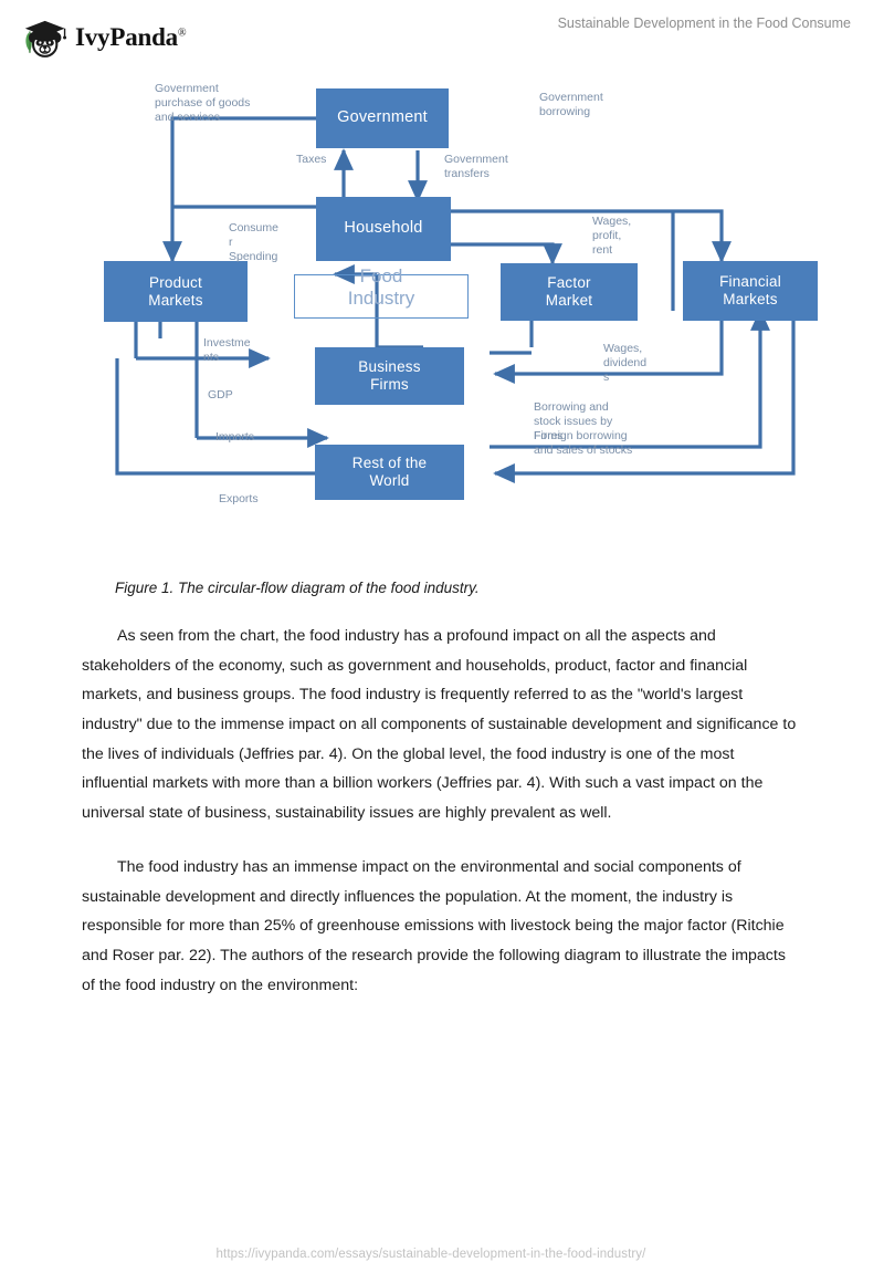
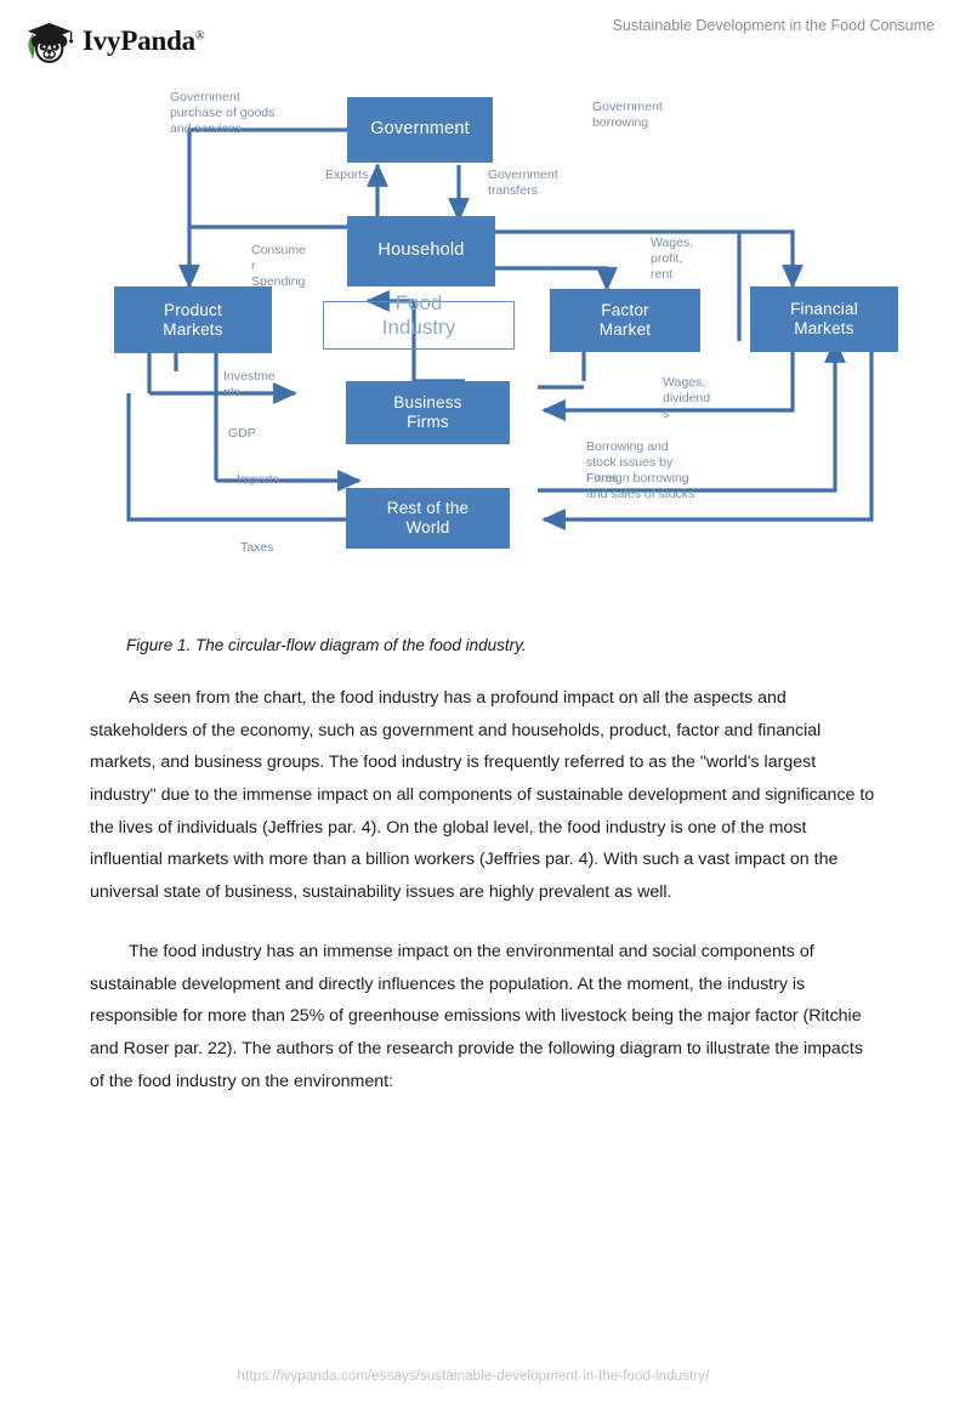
  IvyPanda®
  Sustainable Development in the Food Consume
  Government
  Household
  Product
  Markets
  Factor
  Market
  Financial
  Markets
  Business
  Firms
  Rest of the
  World
  Food
  Industry
  Government
  purchase of goods
  and services
  Government
  borrowing
- Taxes
+ Exports
  Government
  transfers
  Consume
  r
  Spending
  Wages,
  profit,
  rent
  Investme
  nts
  GDP
  Wages,
  dividend
  s
  Imports
- Exports
+ Taxes
  Borrowing and
  stock issues by
  Firms
  Foreign borrowing
  and sales of stocks
  Figure 1. The circular-flow diagram of the food industry.
  As seen from the chart, the food industry has a profound impact on all the aspects and stakeholders of the economy, such as government and households, product, factor and financial markets, and business groups. The food industry is frequently referred to as the "world's largest industry" due to the immense impact on all components of sustainable development and significance to the lives of individuals (Jeffries par. 4). On the global level, the food industry is one of the most influential markets with more than a billion workers (Jeffries par. 4). With such a vast impact on the universal state of business, sustainability issues are highly prevalent as well.
  The food industry has an immense impact on the environmental and social components of sustainable development and directly influences the population. At the moment, the industry is responsible for more than 25% of greenhouse emissions with livestock being the major factor (Ritchie and Roser par. 22). The authors of the research provide the following diagram to illustrate the impacts of the food industry on the environment:
  https://ivypanda.com/essays/sustainable-development-in-the-food-industry/
